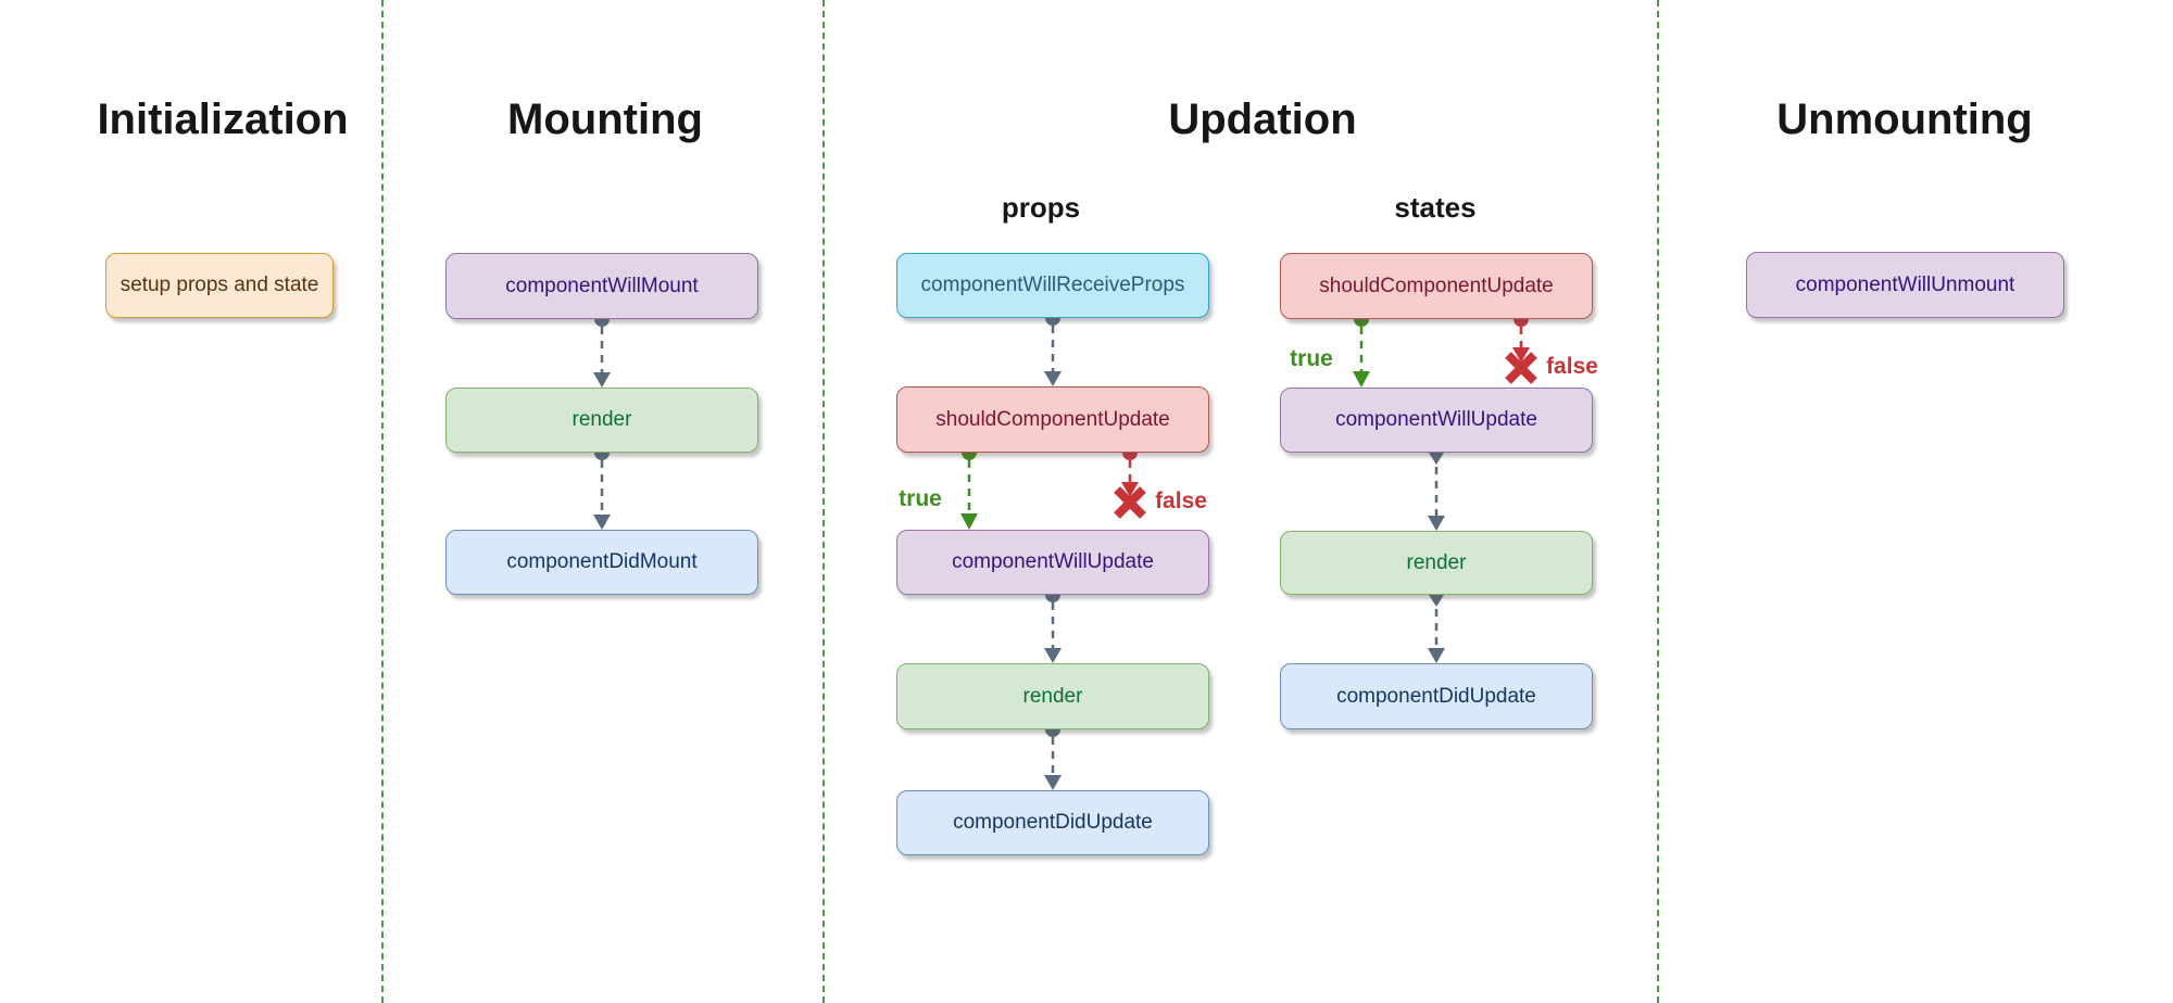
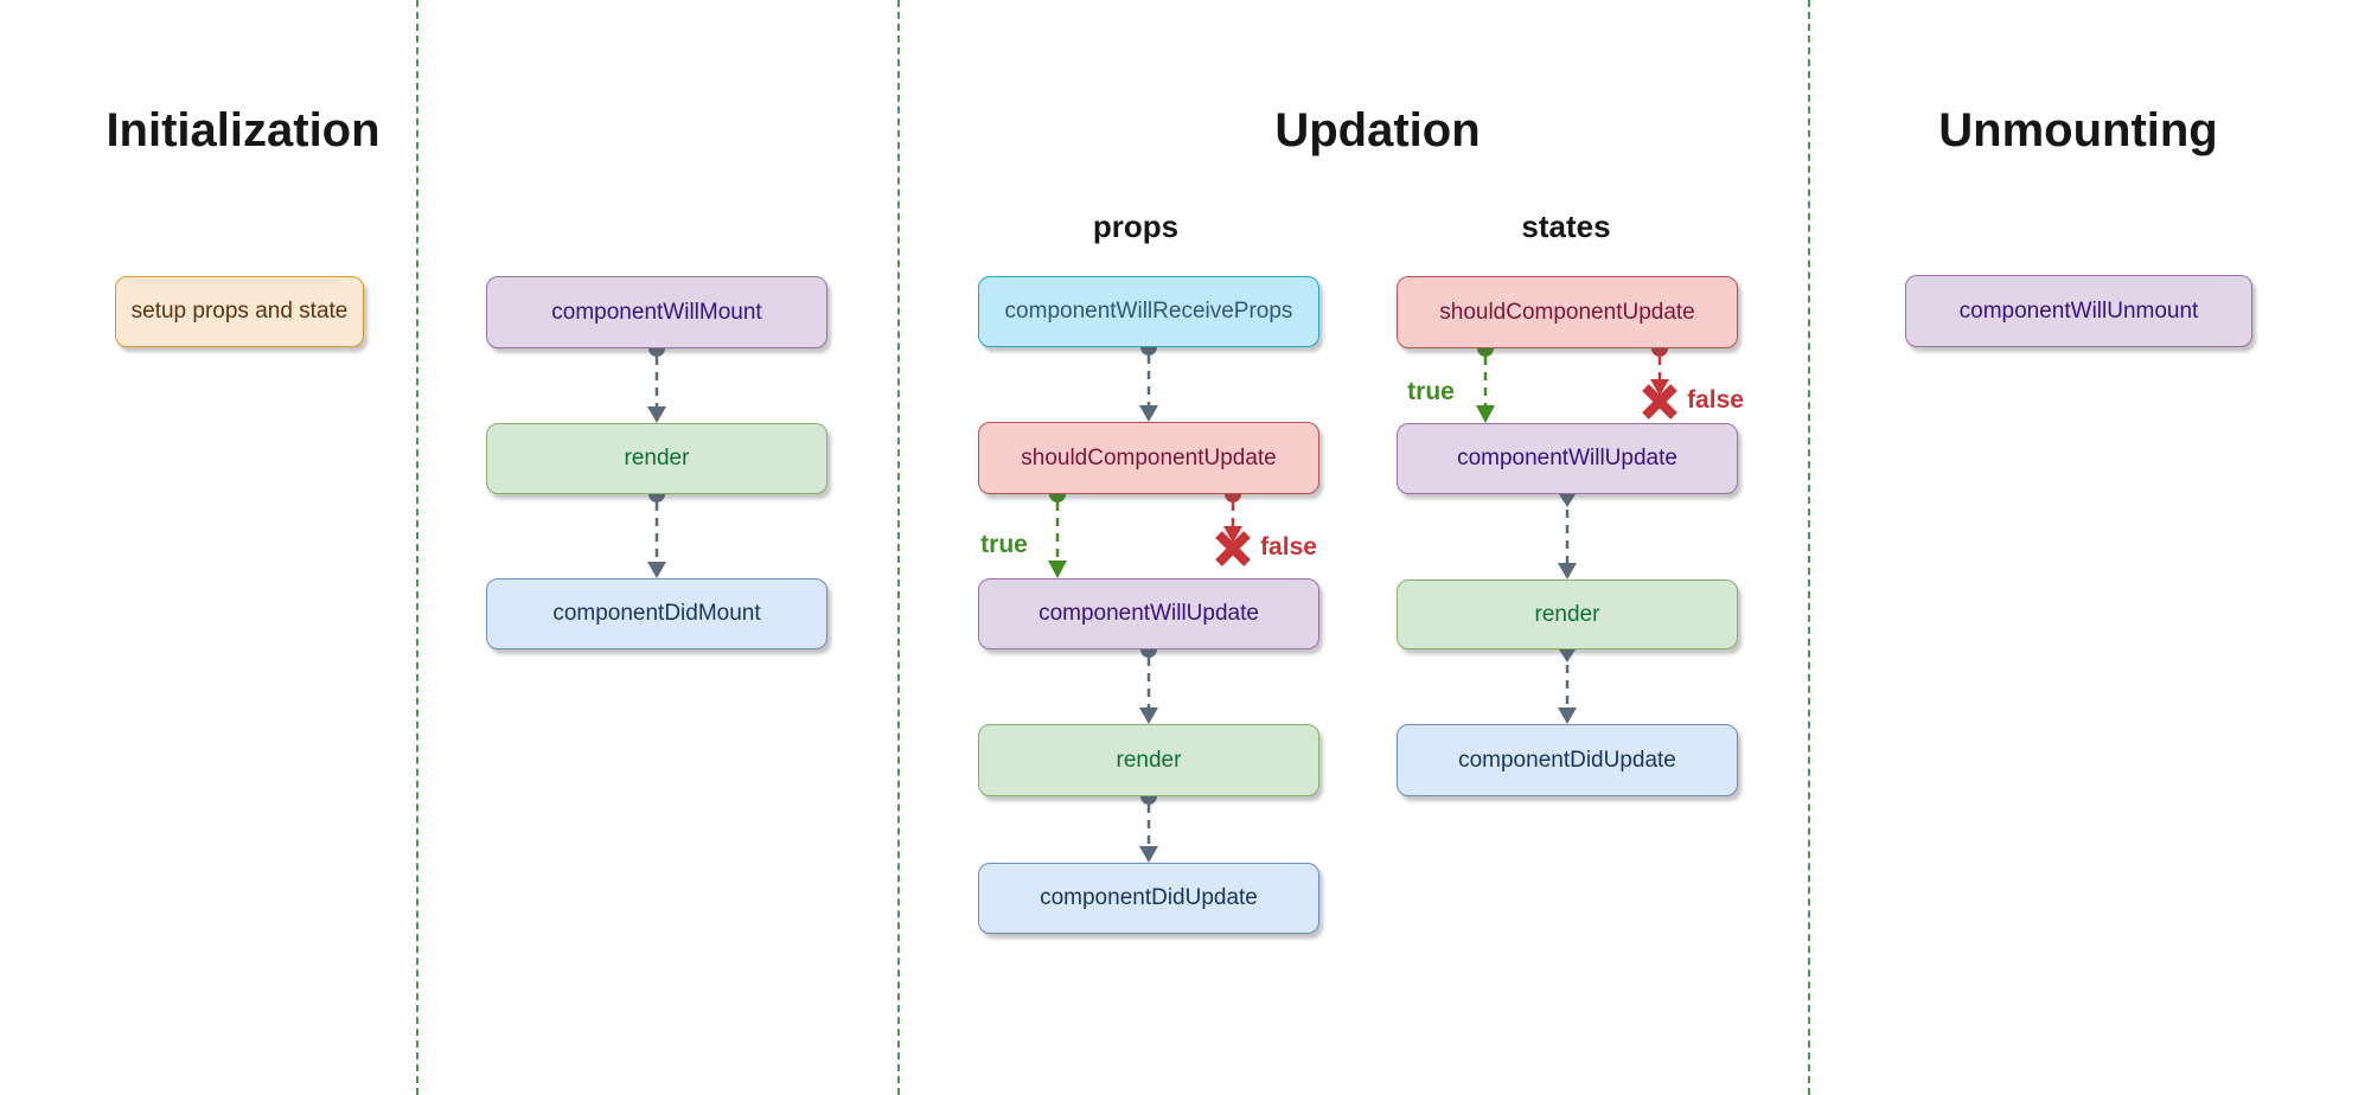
  Initialization
- Mounting
  Updation
  Unmounting
  props
  states
  true
  false
  true
  false
  setup props and state
  componentWillMount
  render
  componentDidMount
  componentWillReceiveProps
  shouldComponentUpdate
  componentWillUpdate
  render
  componentDidUpdate
  shouldComponentUpdate
  componentWillUpdate
  render
  componentDidUpdate
  componentWillUnmount
